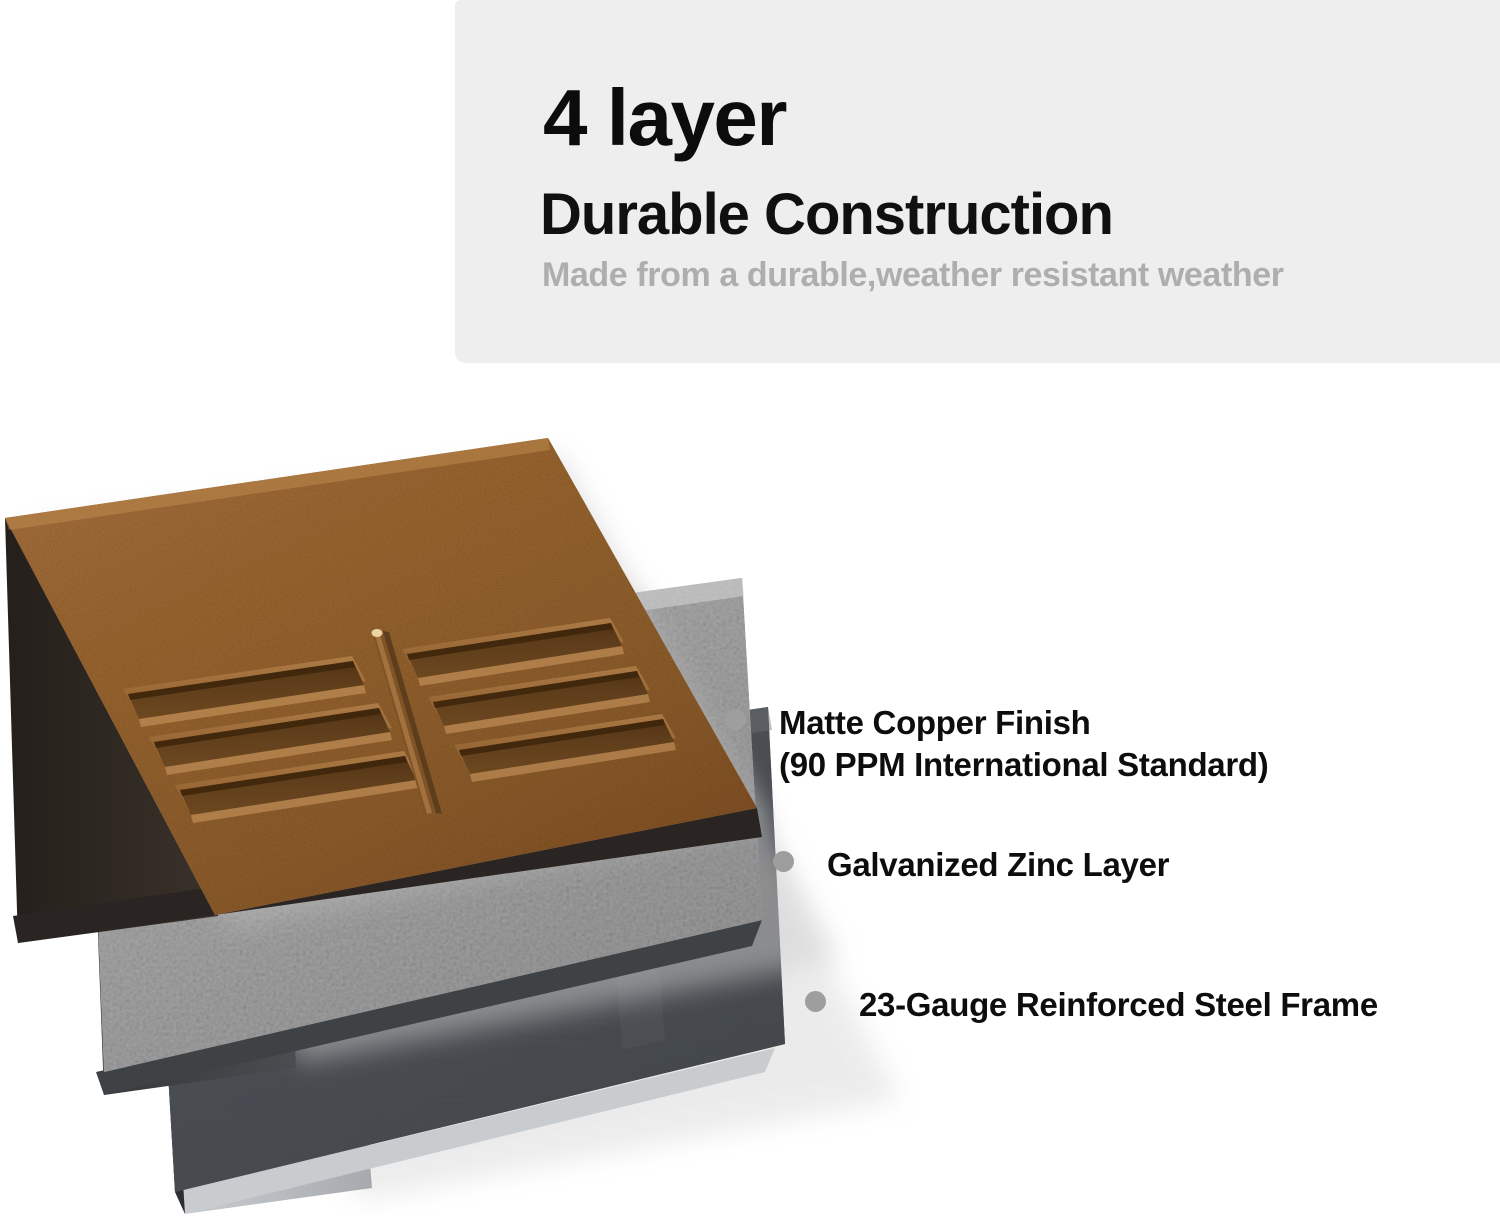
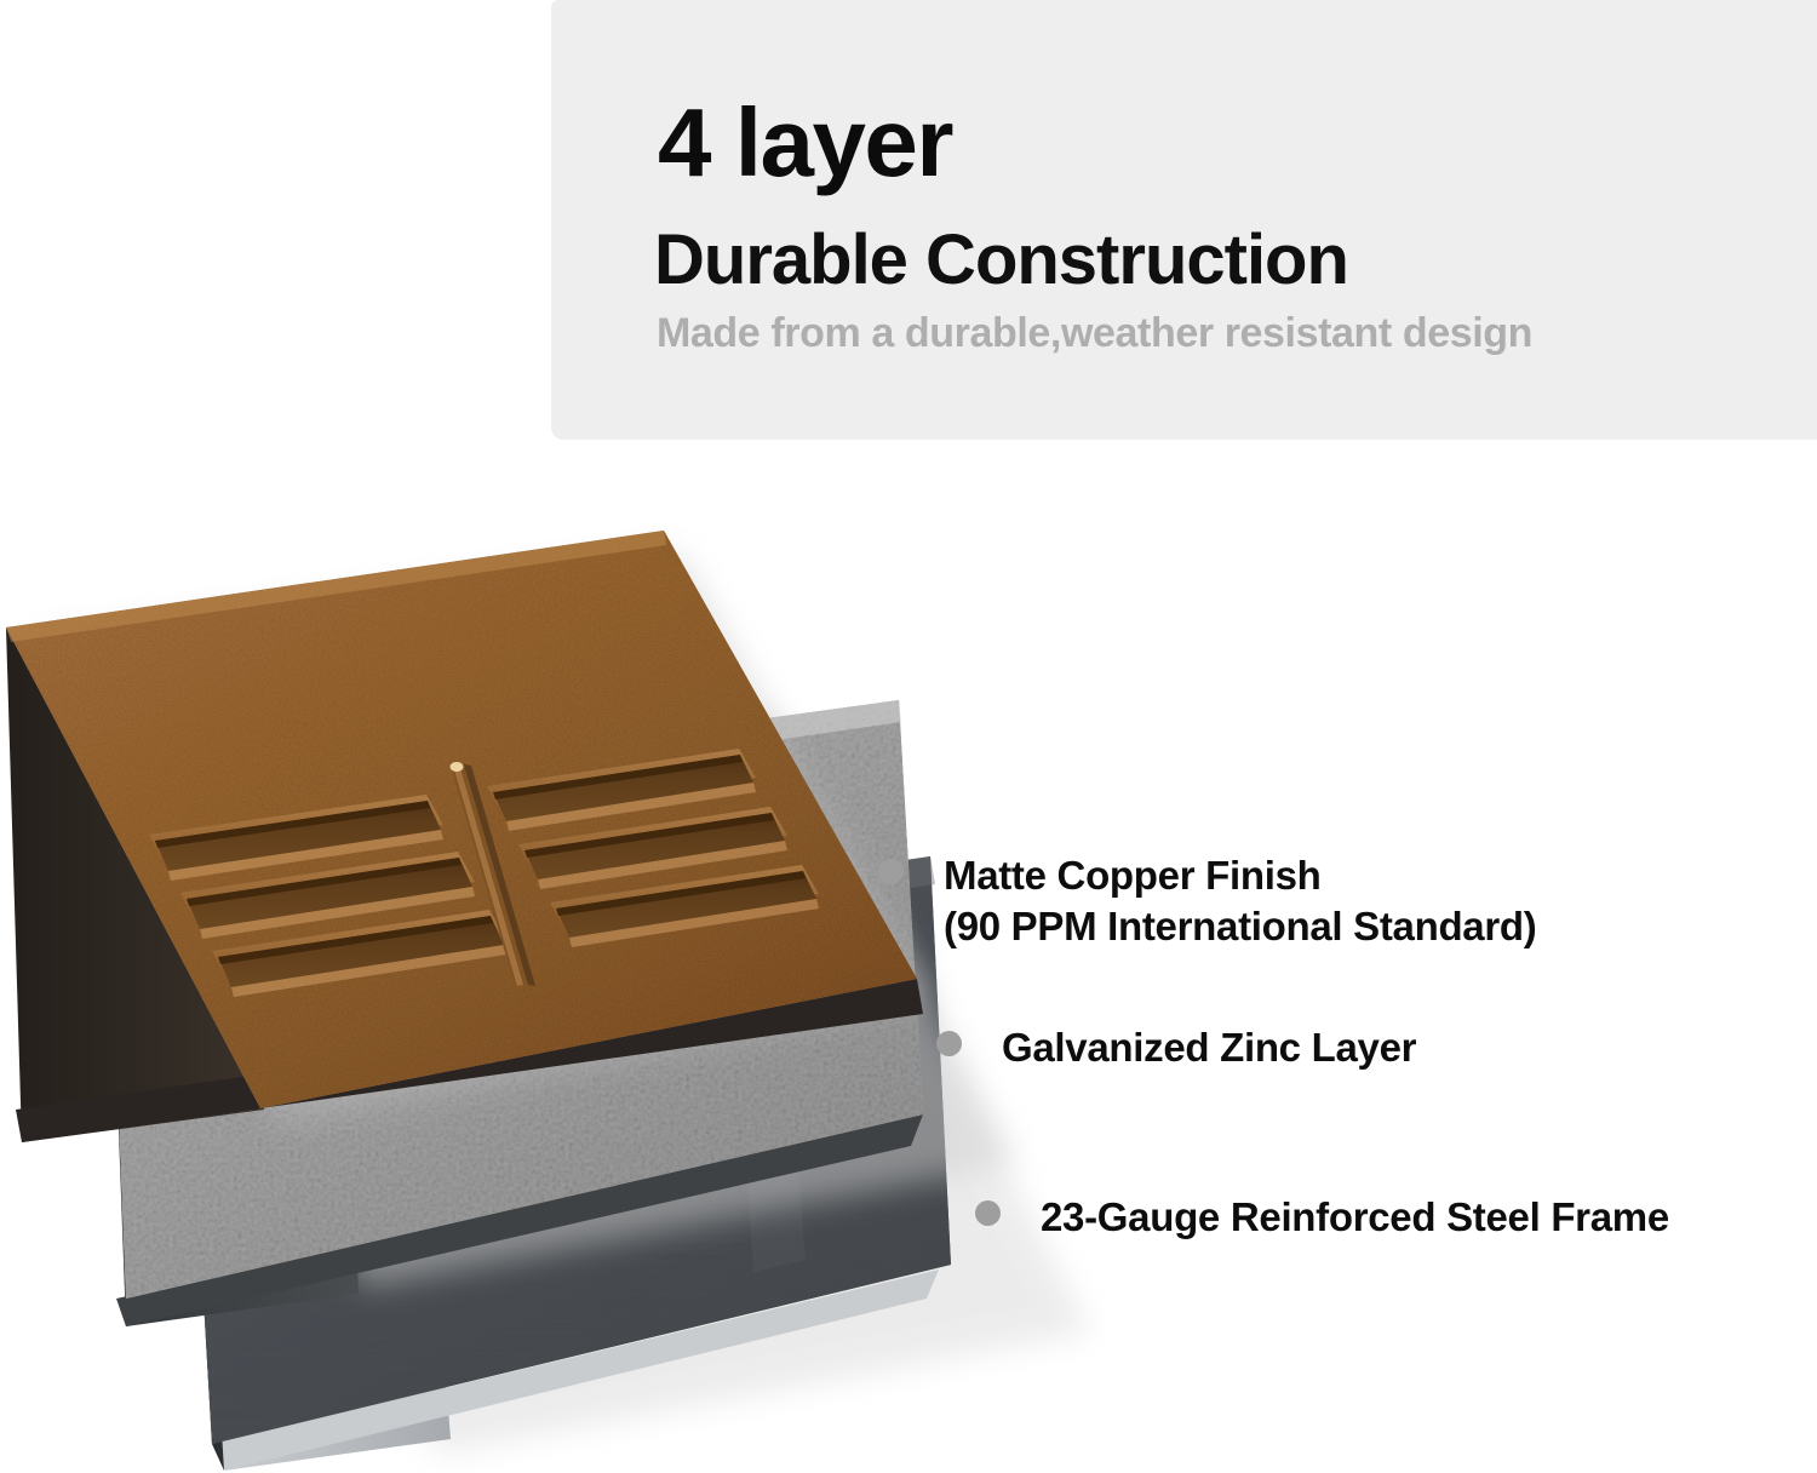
  4 layer
  Durable Construction
- Made from a durable,weather resistant weather
+ Made from a durable,weather resistant design
  Matte Copper Finish
  (90 PPM International Standard)
  Galvanized Zinc Layer
  23-Gauge Reinforced Steel Frame
